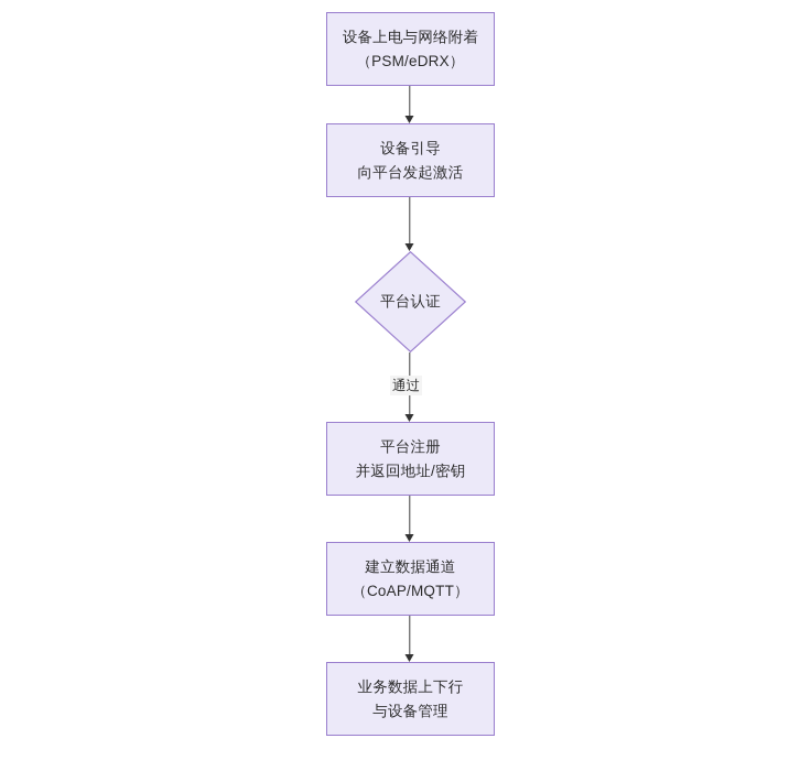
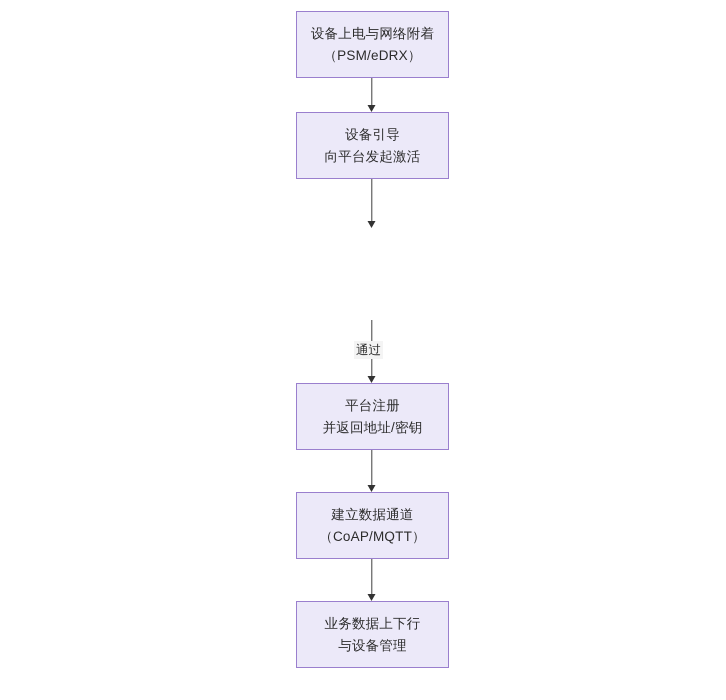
  设备上电与网络附着
  （PSM/eDRX）
  设备引导
  向平台发起激活
- 平台认证
  通过
  平台注册
  并返回地址/密钥
  建立数据通道
  （CoAP/MQTT）
  业务数据上下行
  与设备管理
